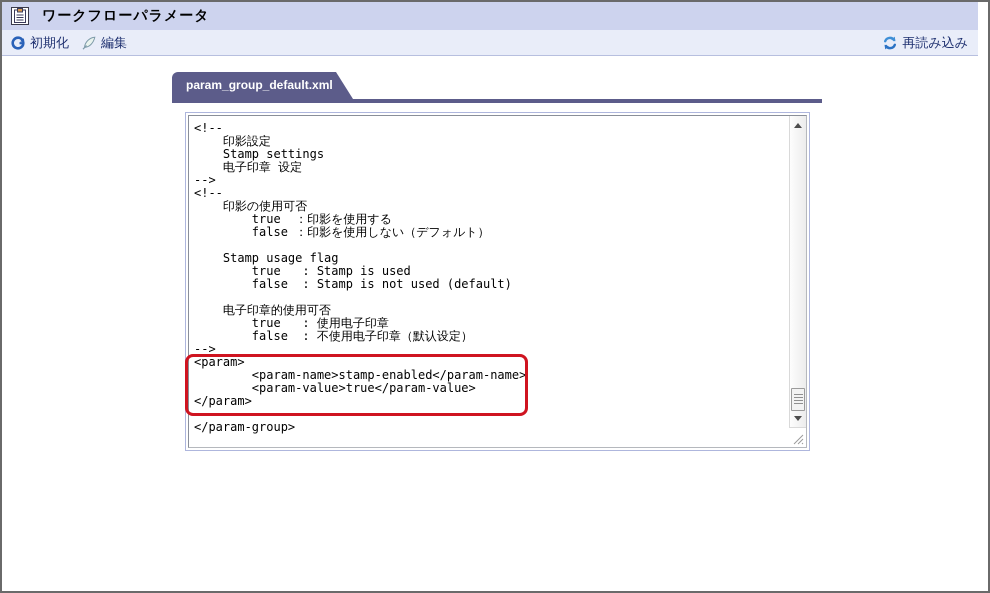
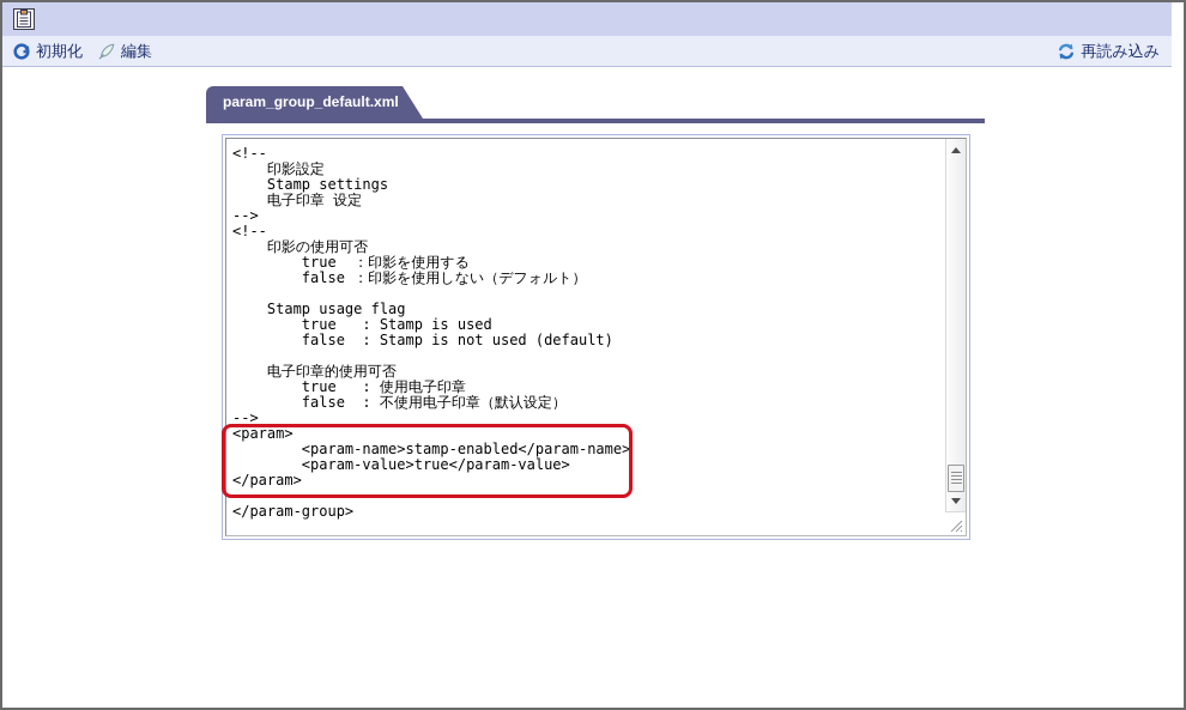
- ワークフローパラメータ
  初期化
  編集
  再読み込み
  param_group_default.xml
  <!--
  印影設定
  Stamp settings
  电子印章 设定
  -->
  <!--
  印影の使用可否
  true ：印影を使用する
  false ：印影を使用しない（デフォルト）
  Stamp usage flag
  true : Stamp is used
  false : Stamp is not used (default)
  电子印章的使用可否
  true : 使用电子印章
  false : 不使用电子印章（默认设定）
  -->
  <param>
  <param-name>stamp-enabled</param-name>
  <param-value>true</param-value>
  </param>
  </param-group>
